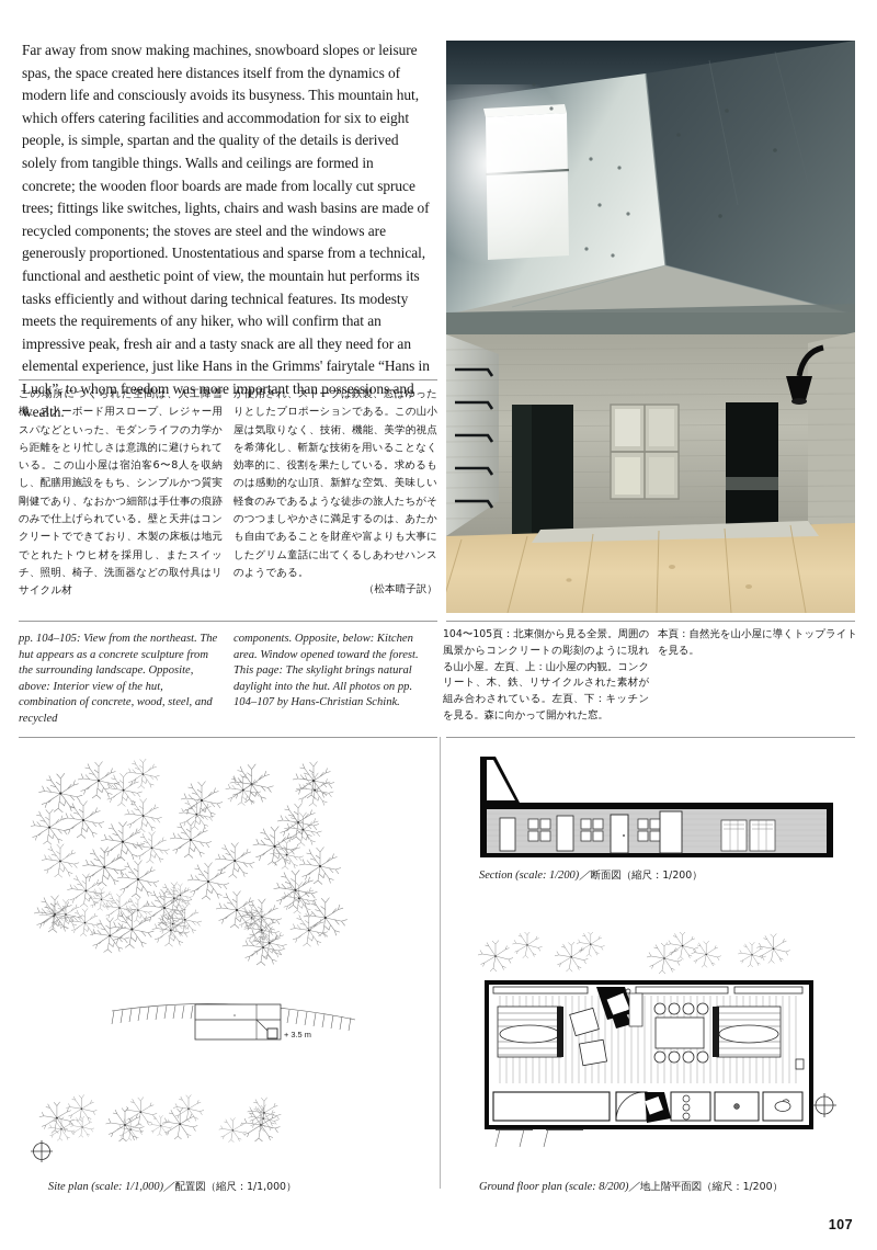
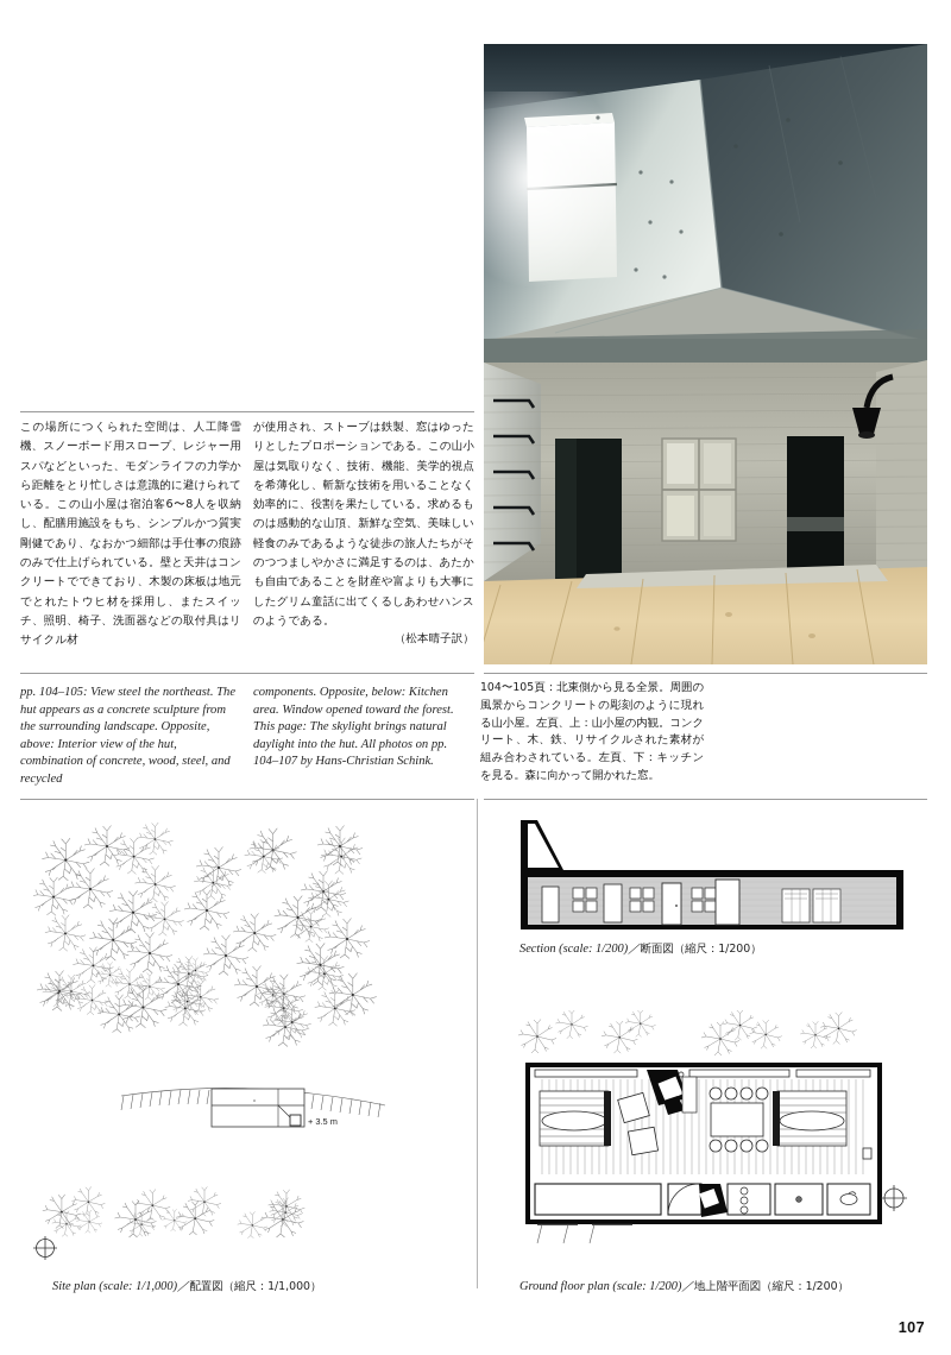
- Far away from snow making machines, snowboard slopes or leisure spas, the space created here distances itself from the dynamics of modern life and consciously avoids its busyness. This mountain hut, which offers catering facilities and accommodation for six to eight people, is simple, spartan and the quality of the details is derived solely from tangible things. Walls and ceilings are formed in concrete; the wooden floor boards are made from locally cut spruce trees; fittings like switches, lights, chairs and wash basins are made of recycled components; the stoves are steel and the windows are generously proportioned. Unostentatious and sparse from a technical, functional and aesthetic point of view, the mountain hut performs its tasks efficiently and without daring technical features. Its modesty meets the requirements of any hiker, who will confirm that an impressive peak, fresh air and a tasty snack are all they need for an elemental experience, just like Hans in the Grimms' fairytale “Hans in Luck”, to whom freedom was more important than possessions and wealth.
  この場所につくられた空間は、人工降雪機、スノーボード用スロープ、レジャー用スパなどといった、モダンライフの力学から距離をとり忙しさは意識的に避けられている。この山小屋は宿泊客6〜8人を収納し、配膳用施設をもち、シンプルかつ質実剛健であり、なおかつ細部は手仕事の痕跡のみで仕上げられている。壁と天井はコンクリートでできており、木製の床板は地元でとれたトウヒ材を採用し、またスイッチ、照明、椅子、洗面器などの取付具はリサイクル材
  が使用され、ストーブは鉄製、窓はゆったりとしたプロポーションである。この山小屋は気取りなく、技術、機能、美学的視点を希薄化し、斬新な技術を用いることなく効率的に、役割を果たしている。求めるものは感動的な山頂、新鮮な空気、美味しい軽食のみであるような徒歩の旅人たちがそのつつましやかさに満足するのは、あたかも自由であることを財産や富よりも大事にしたグリム童話に出てくるしあわせハンスのようである。
  （松本晴子訳）
- pp. 104–105: View from the northeast. The hut appears as a concrete sculpture from the surrounding landscape. Opposite, above: Interior view of the hut, combination of concrete, wood, steel, and recycled
+ pp. 104–105: View steel the northeast. The hut appears as a concrete sculpture from the surrounding landscape. Opposite, above: Interior view of the hut, combination of concrete, wood, steel, and recycled
  components. Opposite, below: Kitchen area. Window opened toward the forest. This page: The skylight brings natural daylight into the hut. All photos on pp. 104–107 by Hans-Christian Schink.
  104〜105頁：北東側から見る全景。周囲の風景からコンクリートの彫刻のように現れる山小屋。左頁、上：山小屋の内観。コンクリート、木、鉄、リサイクルされた素材が組み合わされている。左頁、下：キッチンを見る。森に向かって開かれた窓。
- 本頁：自然光を山小屋に導くトップライトを見る。
  + 3.5 m
  Site plan (scale: 1/1,000)／配置図（縮尺：1/1,000）
  Section (scale: 1/200)／断面図（縮尺：1/200）
- Ground floor plan (scale: 8/200)／地上階平面図（縮尺：1/200）
+ Ground floor plan (scale: 1/200)／地上階平面図（縮尺：1/200）
  107
